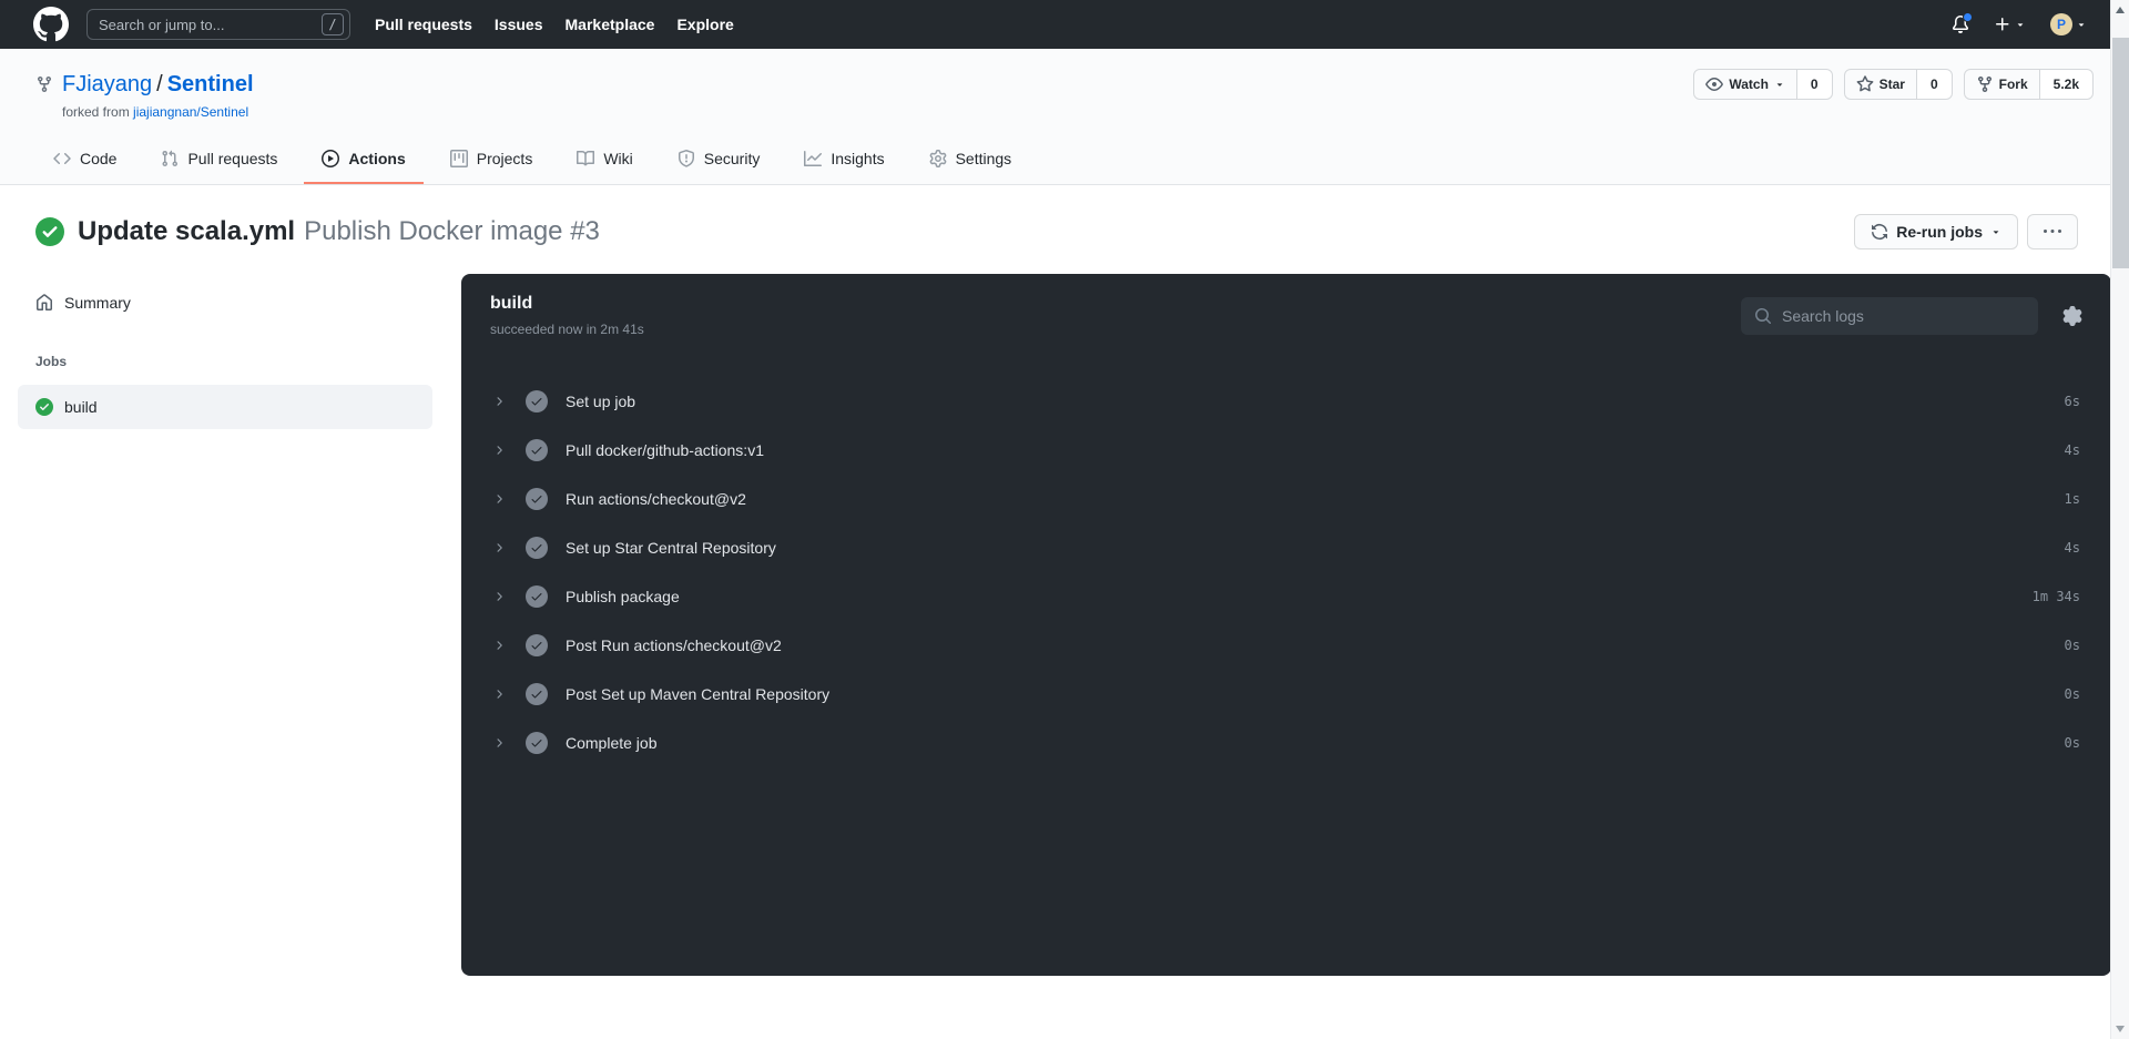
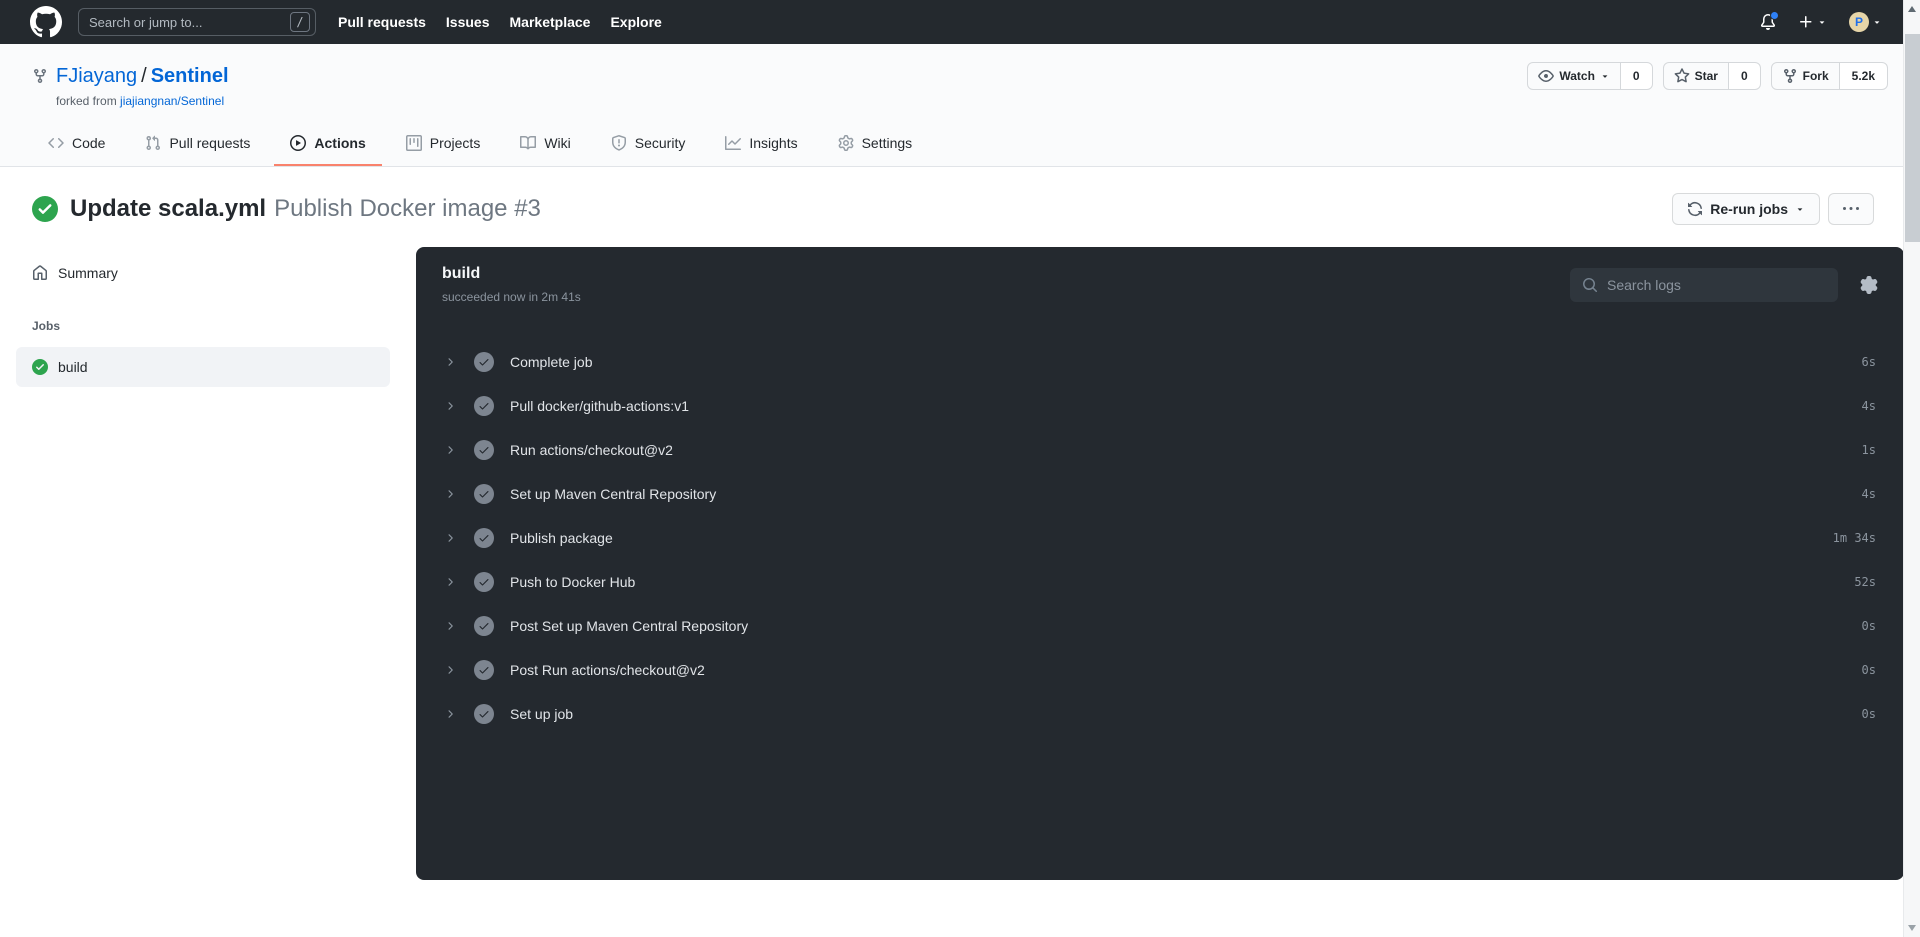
  Search or jump to...
  /
  Pull requests
  Issues
  Marketplace
  Explore
  P
  FJiayang / Sentinel
  Watch
  0
  Star
  0
  Fork
  5.2k
  forked from jiajiangnan/Sentinel
  Code
  Pull requests
  Actions
  Projects
  Wiki
  Security
  Insights
  Settings
  Update scala.yml Publish Docker image #3
  Re-run jobs
  Summary
  Jobs
  build
  build
  succeeded now in 2m 41s
  Search logs
- Set up job
+ Complete job
  6s
  Pull docker/github-actions:v1
  4s
  Run actions/checkout@v2
  1s
- Set up Star Central Repository
+ Set up Maven Central Repository
  4s
  Publish package
  1m 34s
+ Push to Docker Hub
+ 52s
- Post Run actions/checkout@v2
+ Post Set up Maven Central Repository
  0s
- Post Set up Maven Central Repository
+ Post Run actions/checkout@v2
  0s
- Complete job
+ Set up job
  0s
